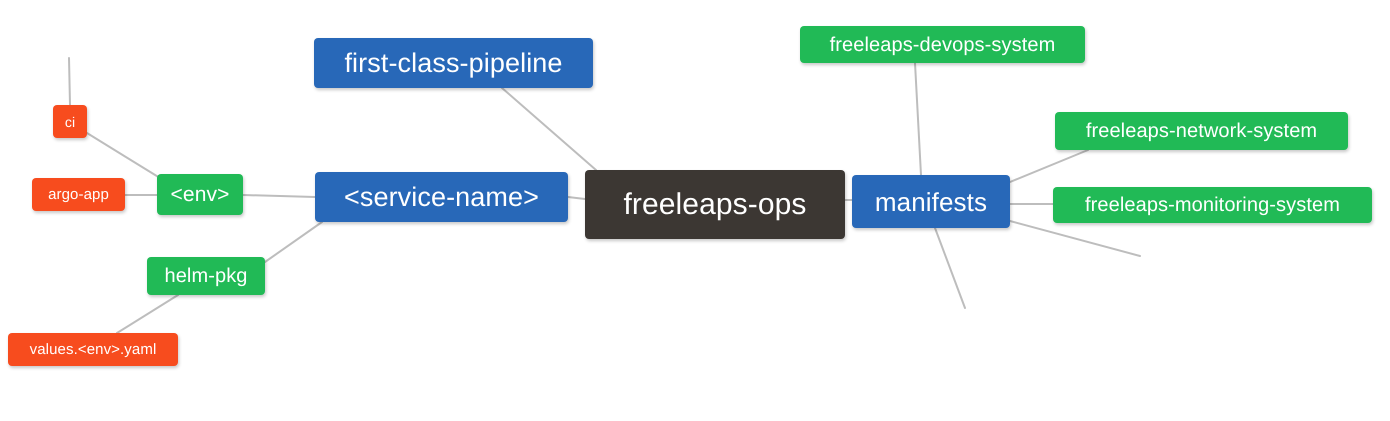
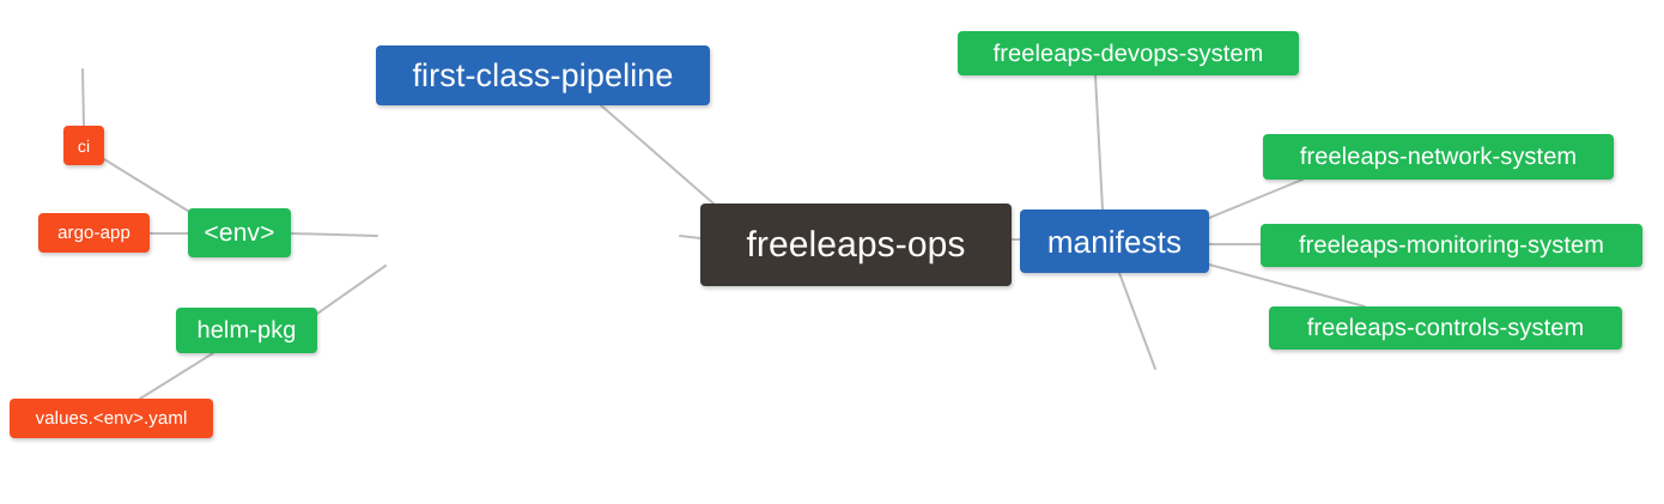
  ci
  argo-app
  <env>
  helm-pkg
  values.<env>.yaml
  first-class-pipeline
- <service-name>
  freeleaps-ops
  manifests
  freeleaps-devops-system
  freeleaps-network-system
  freeleaps-monitoring-system
+ freeleaps-controls-system
